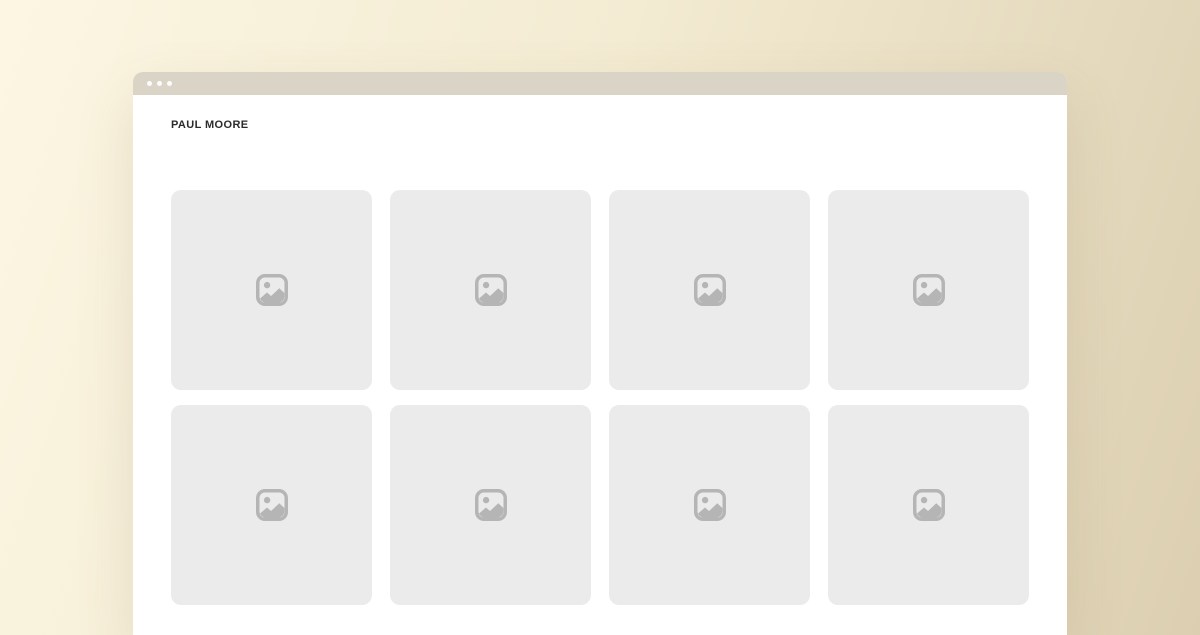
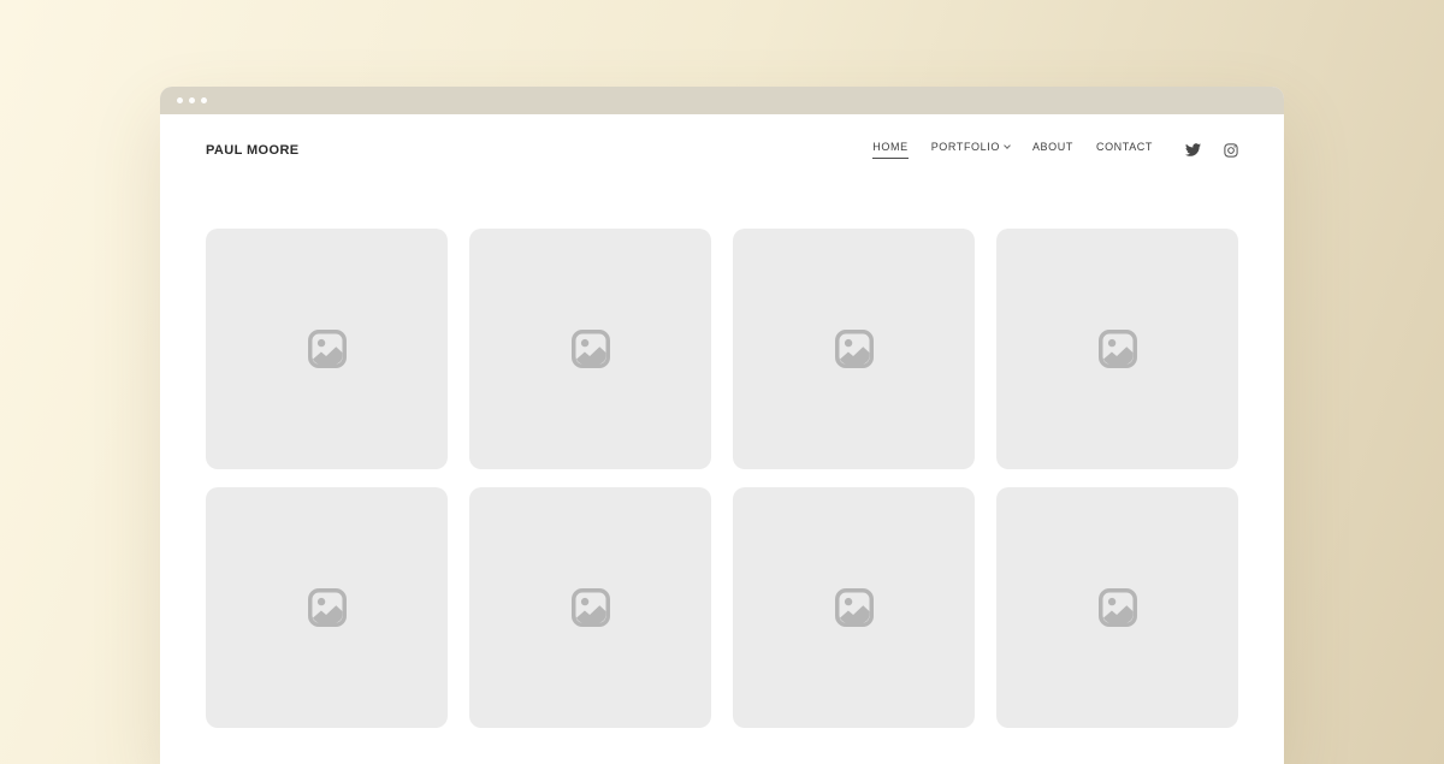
  PAUL MOORE
+ HOME
+ PORTFOLIO
+ ABOUT
+ CONTACT
